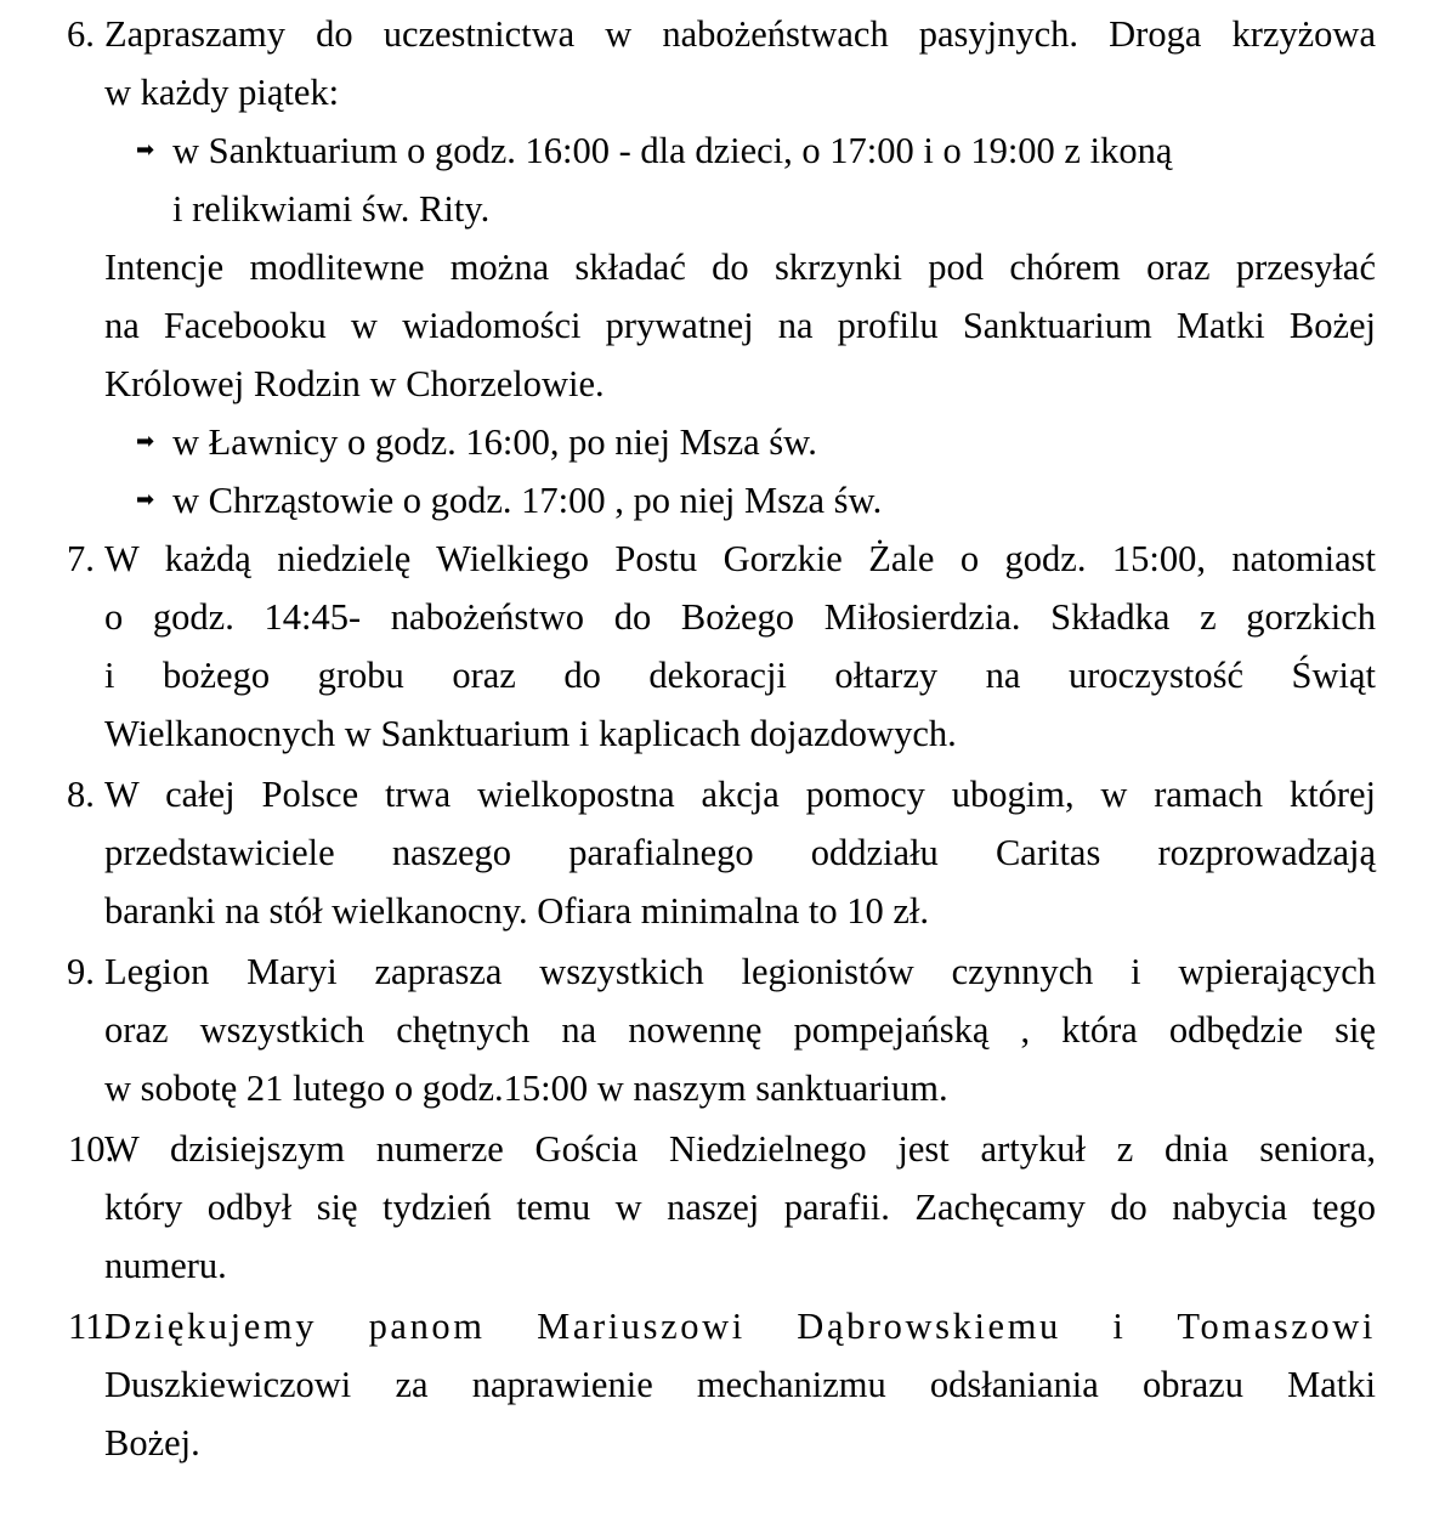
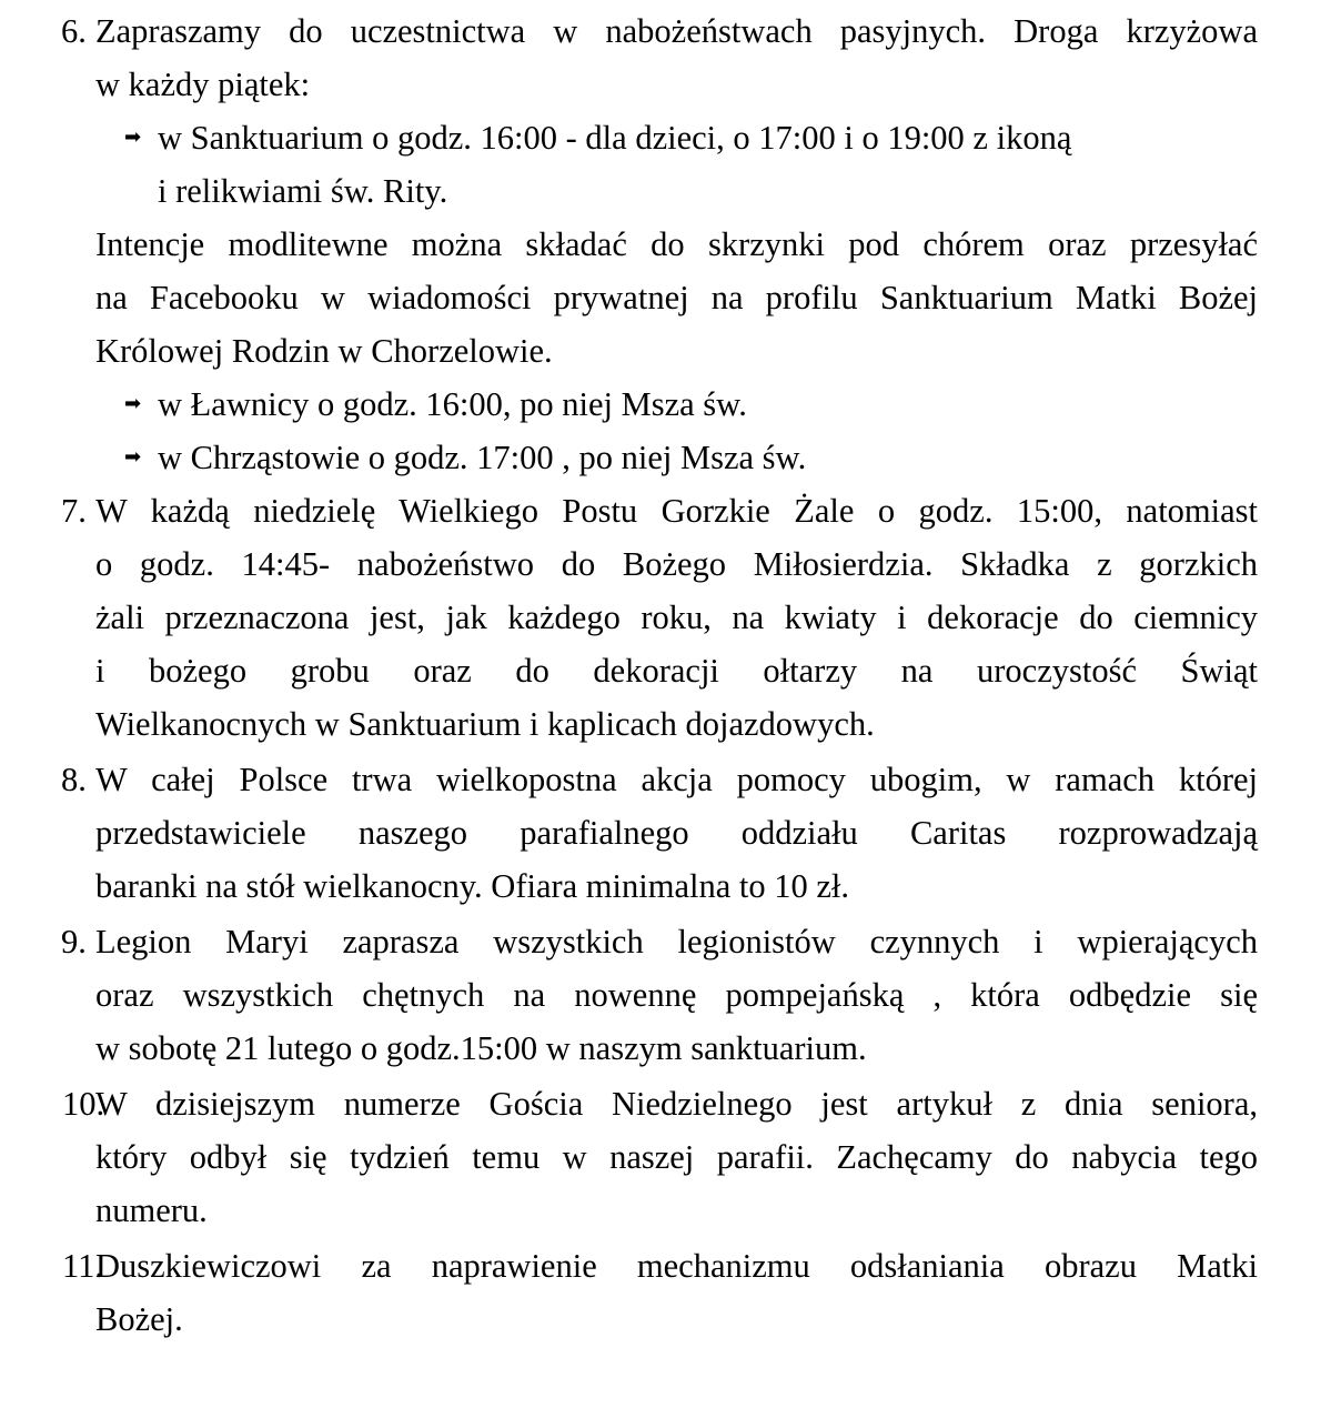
  6.
  Zapraszamy do uczestnictwa w nabożeństwach pasyjnych. Droga krzyżowa
  w każdy piątek:
  ➡
  w Sanktuarium o godz. 16:00 - dla dzieci, o 17:00 i o 19:00 z ikoną
  i relikwiami św. Rity.
  Intencje modlitewne można składać do skrzynki pod chórem oraz przesyłać
  na Facebooku w wiadomości prywatnej na profilu Sanktuarium Matki Bożej
  Królowej Rodzin w Chorzelowie.
  ➡
  w Ławnicy o godz. 16:00, po niej Msza św.
  ➡
  w Chrząstowie o godz. 17:00 , po niej Msza św.
  7.
  W każdą niedzielę Wielkiego Postu Gorzkie Żale o godz. 15:00, natomiast
  o godz. 14:45- nabożeństwo do Bożego Miłosierdzia. Składka z gorzkich
+ żali przeznaczona jest, jak każdego roku, na kwiaty i dekoracje do ciemnicy
  i bożego grobu oraz do dekoracji ołtarzy na uroczystość Świąt
  Wielkanocnych w Sanktuarium i kaplicach dojazdowych.
  8.
  W całej Polsce trwa wielkopostna akcja pomocy ubogim, w ramach której
  przedstawiciele naszego parafialnego oddziału Caritas rozprowadzają
  baranki na stół wielkanocny. Ofiara minimalna to 10 zł.
  9.
  Legion Maryi zaprasza wszystkich legionistów czynnych i wpierających
  oraz wszystkich chętnych na nowennę pompejańską , która odbędzie się
  w sobotę 21 lutego o godz.15:00 w naszym sanktuarium.
  10.
  W dzisiejszym numerze Gościa Niedzielnego jest artykuł z dnia seniora,
  który odbył się tydzień temu w naszej parafii. Zachęcamy do nabycia tego
  numeru.
  11.
- Dziękujemy panom Mariuszowi Dąbrowskiemu i Tomaszowi
  Duszkiewiczowi za naprawienie mechanizmu odsłaniania obrazu Matki
  Bożej.
